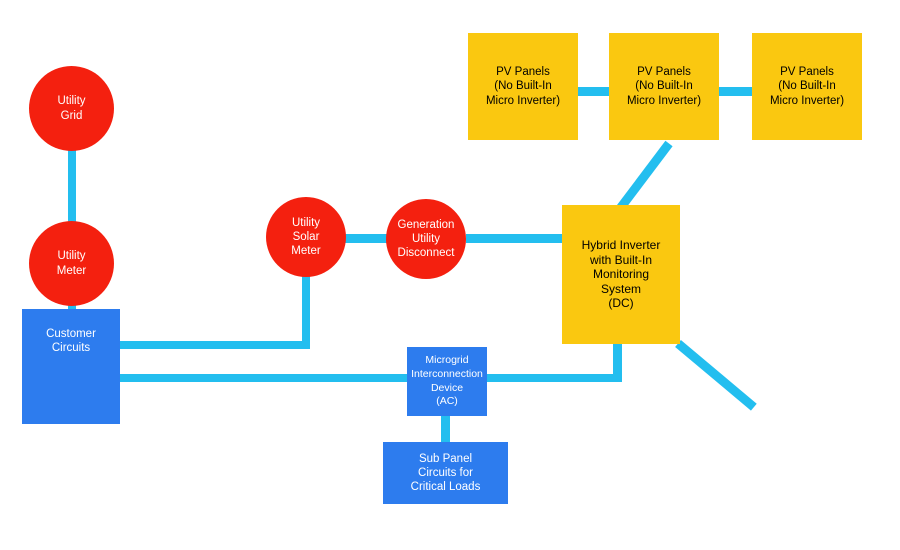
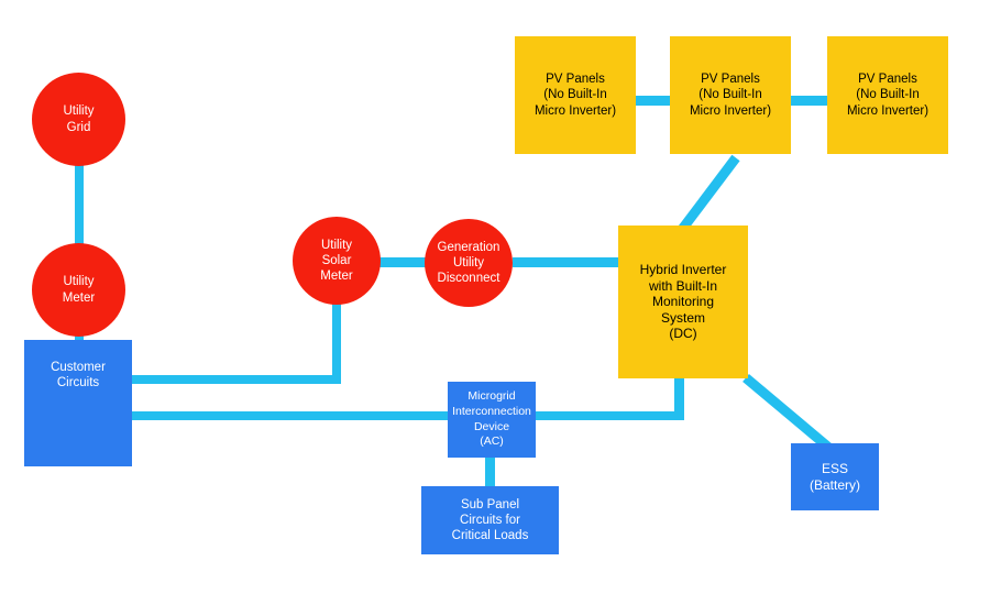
  Utility
  Grid
  Utility
  Meter
  Customer
  Circuits
  Utility
  Solar
  Meter
  Generation
  Utility
  Disconnect
  PV Panels
  (No Built-In
  Micro Inverter)
  PV Panels
  (No Built-In
  Micro Inverter)
  PV Panels
  (No Built-In
  Micro Inverter)
  Hybrid Inverter
  with Built-In
  Monitoring
  System
  (DC)
  Microgrid
  Interconnection
  Device
  (AC)
  Sub Panel
  Circuits for
  Critical Loads
+ ESS
+ (Battery)
